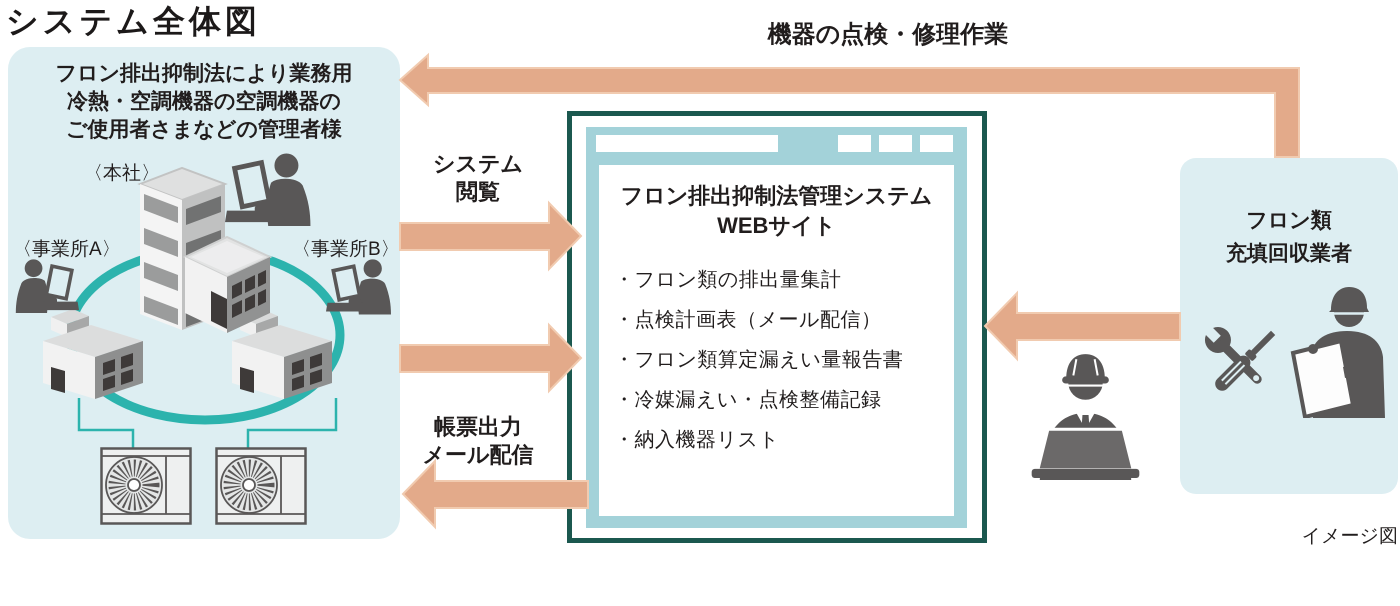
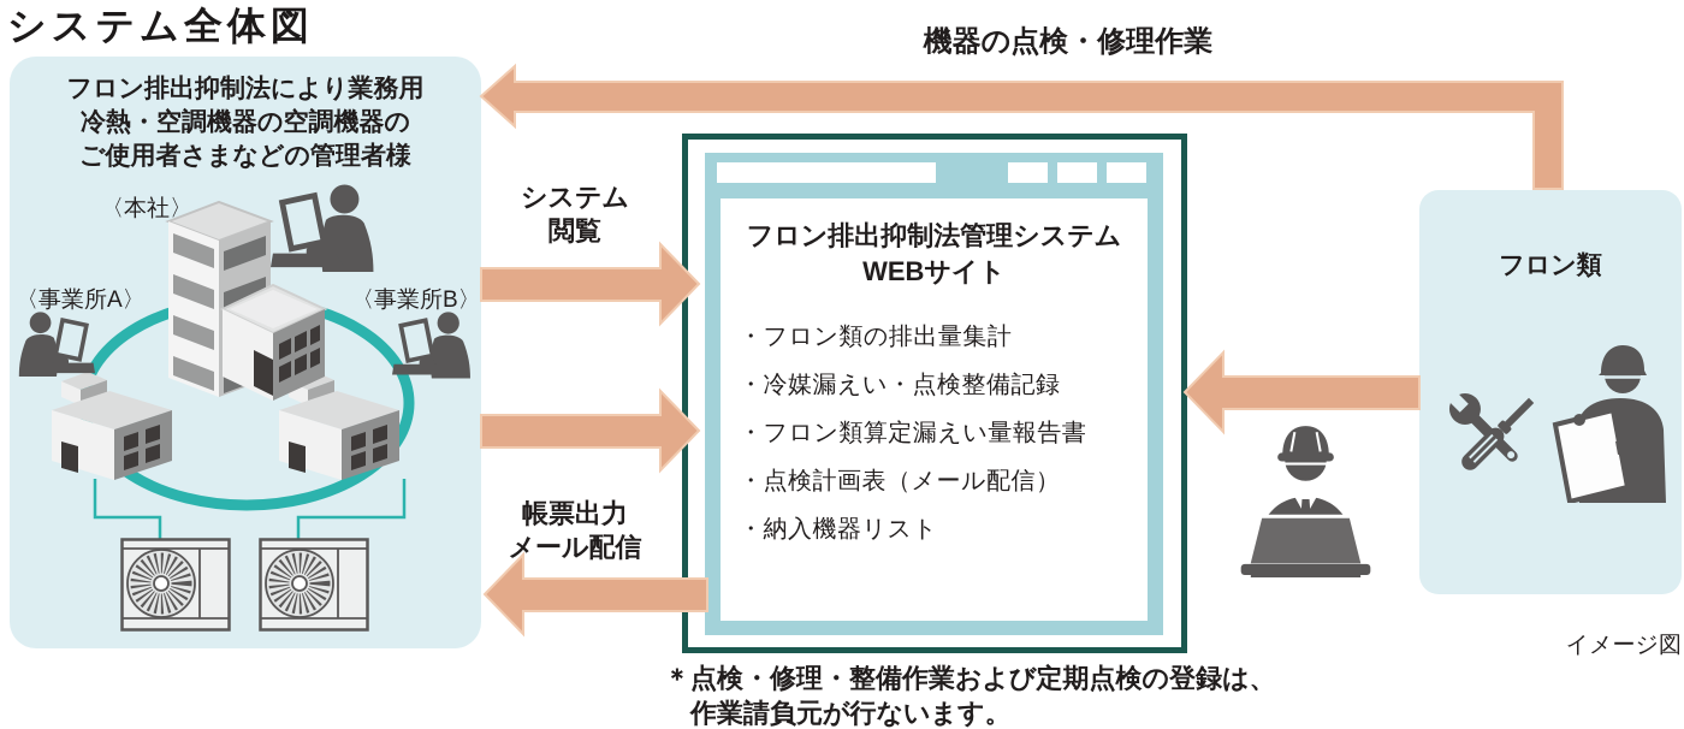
  システム全体図
  フロン排出抑制法により業務用
  冷熱・空調機器の空調機器の
  ご使用者さまなどの管理者様
  〈本社〉
  〈事業所A〉
  〈事業所B〉
  フロン類
- 充填回収業者
  フロン排出抑制法管理システム
  WEBサイト
  ・フロン類の排出量集計
- ・点検計画表（メール配信）
+ ・冷媒漏えい・点検整備記録
  ・フロン類算定漏えい量報告書
- ・冷媒漏えい・点検整備記録
+ ・点検計画表（メール配信）
  ・納入機器リスト
  機器の点検・修理作業
  システム
  閲覧
  帳票出力
  メール配信
+ ＊点検・修理・整備作業および定期点検の登録は、
+ 作業請負元が行ないます。
  イメージ図
